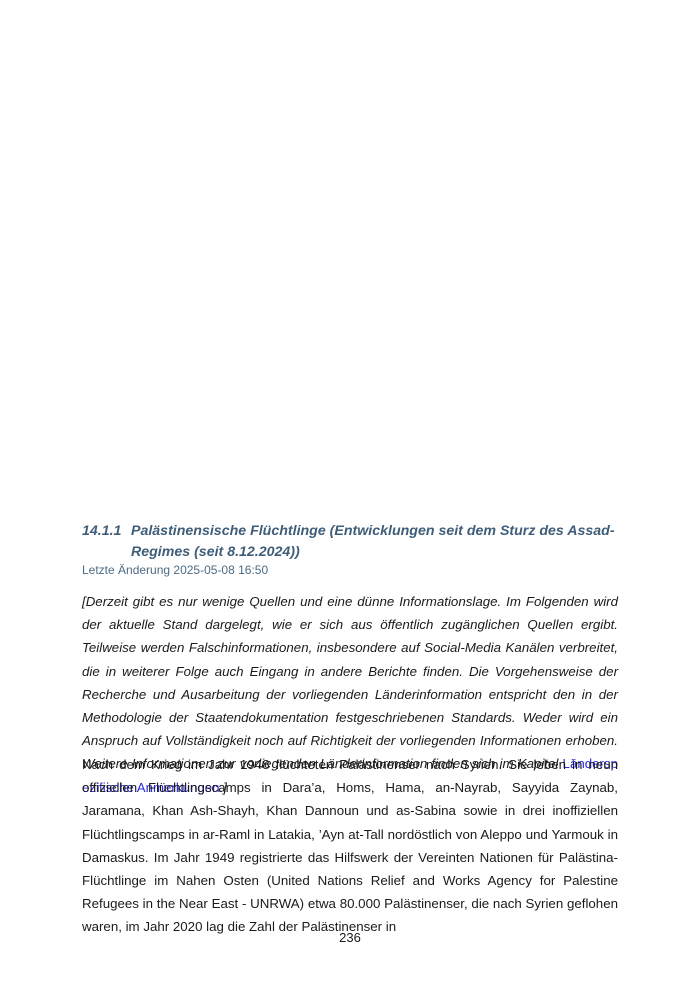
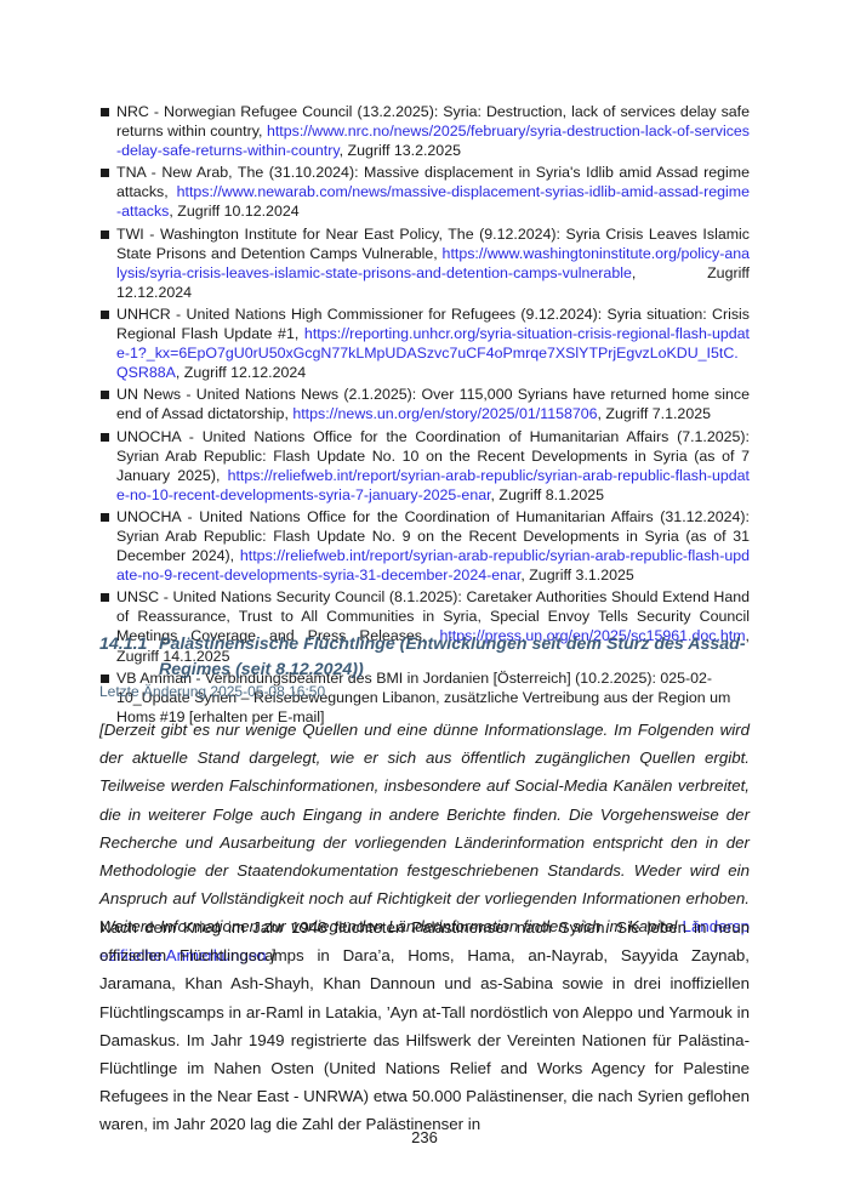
+ NRC - Norwegian Refugee Council (13.2.2025): Syria: Destruction, lack of services delay safe returns within country, https://www.nrc.no/news/2025/february/syria-destruction-lack-of-services-delay-safe-returns-within-country, Zugriff 13.2.2025
+ TNA - New Arab, The (31.10.2024): Massive displacement in Syria's Idlib amid Assad regime attacks, https://www.newarab.com/news/massive-displacement-syrias-idlib-amid-assad-regime-attacks, Zugriff 10.12.2024
+ TWI - Washington Institute for Near East Policy, The (9.12.2024): Syria Crisis Leaves Islamic State Prisons and Detention Camps Vulnerable, https://www.washingtoninstitute.org/policy-analysis/syria-crisis-leaves-islamic-state-prisons-and-detention-camps-vulnerable, Zugriff 12.12.2024
+ UNHCR - United Nations High Commissioner for Refugees (9.12.2024): Syria situation: Crisis Regional Flash Update #1, https://reporting.unhcr.org/syria-situation-crisis-regional-flash-update-1?_kx=6EpO7gU0rU50xGcgN77kLMpUDASzvc7uCF4oPmrqe7XSlYTPrjEgvzLoKDU_I5tC.QSR88A, Zugriff 12.12.2024
+ UN News - United Nations News (2.1.2025): Over 115,000 Syrians have returned home since end of Assad dictatorship, https://news.un.org/en/story/2025/01/1158706, Zugriff 7.1.2025
+ UNOCHA - United Nations Office for the Coordination of Humanitarian Affairs (7.1.2025): Syrian Arab Republic: Flash Update No. 10 on the Recent Developments in Syria (as of 7 January 2025), https://reliefweb.int/report/syrian-arab-republic/syrian-arab-republic-flash-update-no-10-recent-developments-syria-7-january-2025-enar, Zugriff 8.1.2025
+ UNOCHA - United Nations Office for the Coordination of Humanitarian Affairs (31.12.2024): Syrian Arab Republic: Flash Update No. 9 on the Recent Developments in Syria (as of 31 December 2024), https://reliefweb.int/report/syrian-arab-republic/syrian-arab-republic-flash-update-no-9-recent-developments-syria-31-december-2024-enar, Zugriff 3.1.2025
+ UNSC - United Nations Security Council (8.1.2025): Caretaker Authorities Should Extend Hand of Reassurance, Trust to All Communities in Syria, Special Envoy Tells Security Council Meetings Coverage and Press Releases, https://press.un.org/en/2025/sc15961.doc.htm, Zugriff 14.1.2025
+ VB Amman - Verbindungsbeamter des BMI in Jordanien [Österreich] (10.2.2025): 025-02-10_Update Syrien – Reisebewegungen Libanon, zusätzliche Vertreibung aus der Region um Homs #19 [erhalten per E-mail]
  14.1.1
  Palästinensische Flüchtlinge (Entwicklungen seit dem Sturz des Assad-Regimes (seit 8.12.2024))
  Letzte Änderung 2025-05-08 16:50
  [Derzeit gibt es nur wenige Quellen und eine dünne Informationslage. Im Folgenden wird der ak­tuelle Stand dargelegt, wie er sich aus öffentlich zugänglichen Quellen ergibt. Teilweise werden Falschinformationen, insbesondere auf Social-Media Kanälen verbreitet, die in weiterer Folge auch Eingang in andere Berichte finden. Die Vorgehensweise der Recherche und Ausarbeitung der vorliegenden Länderinformation entspricht den in der Methodologie der Staatendokumen­tation festgeschriebenen Standards. Weder wird ein Anspruch auf Vollständigkeit noch auf Richtigkeit der vorliegenden Informationen erhoben. Weitere Informationen zur vorliegenden Länderinformation finden sich im Kapitel Länderspezifische Anmerkungen.]
- Nach dem Krieg im Jahr 1948 flüchteten Palästinenser nach Syrien. Sie leben in neun offiziellen Flüchtlingscamps in Dara’a, Homs, Hama, an-Nayrab, Sayyida Zaynab, Jaramana, Khan Ash-Shayh, Khan Dannoun und as-Sabina sowie in drei inoffiziellen Flüchtlingscamps in ar-Raml in Latakia, ’Ayn at-Tall nordöstlich von Aleppo und Yarmouk in Damaskus. Im Jahr 1949 registrierte das Hilfswerk der Vereinten Nationen für Palästina-Flüchtlinge im Nahen Osten (United Nations Relief and Works Agency for Palestine Refugees in the Near East - UNRWA) etwa 80.000 Pa­lästinenser, die nach Syrien geflohen waren, im Jahr 2020 lag die Zahl der Palästinenser in
+ Nach dem Krieg im Jahr 1948 flüchteten Palästinenser nach Syrien. Sie leben in neun offiziellen Flüchtlingscamps in Dara’a, Homs, Hama, an-Nayrab, Sayyida Zaynab, Jaramana, Khan Ash-Shayh, Khan Dannoun und as-Sabina sowie in drei inoffiziellen Flüchtlingscamps in ar-Raml in Latakia, ’Ayn at-Tall nordöstlich von Aleppo und Yarmouk in Damaskus. Im Jahr 1949 registrierte das Hilfswerk der Vereinten Nationen für Palästina-Flüchtlinge im Nahen Osten (United Nations Relief and Works Agency for Palestine Refugees in the Near East - UNRWA) etwa 50.000 Pa­lästinenser, die nach Syrien geflohen waren, im Jahr 2020 lag die Zahl der Palästinenser in
  236
